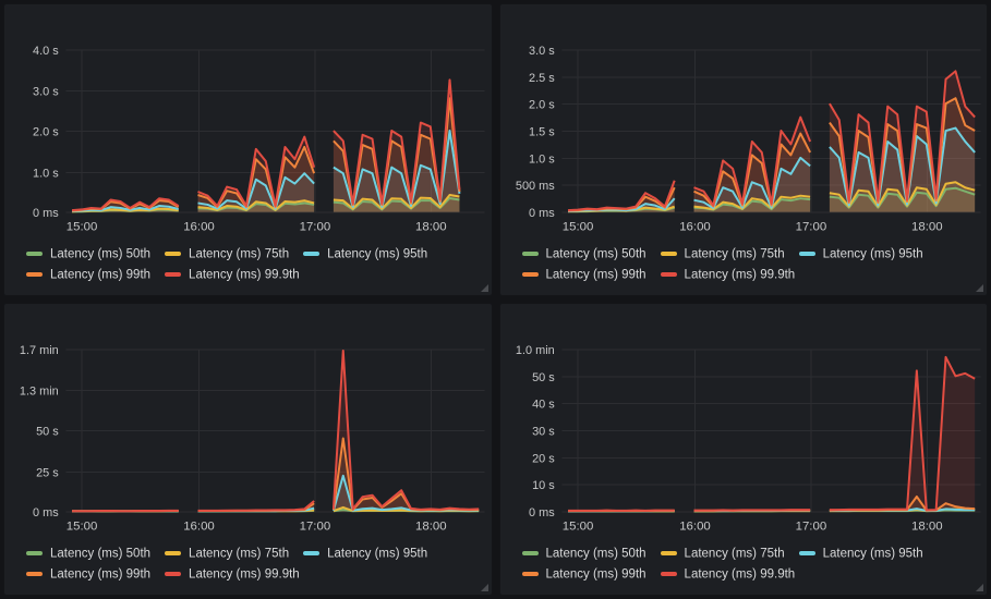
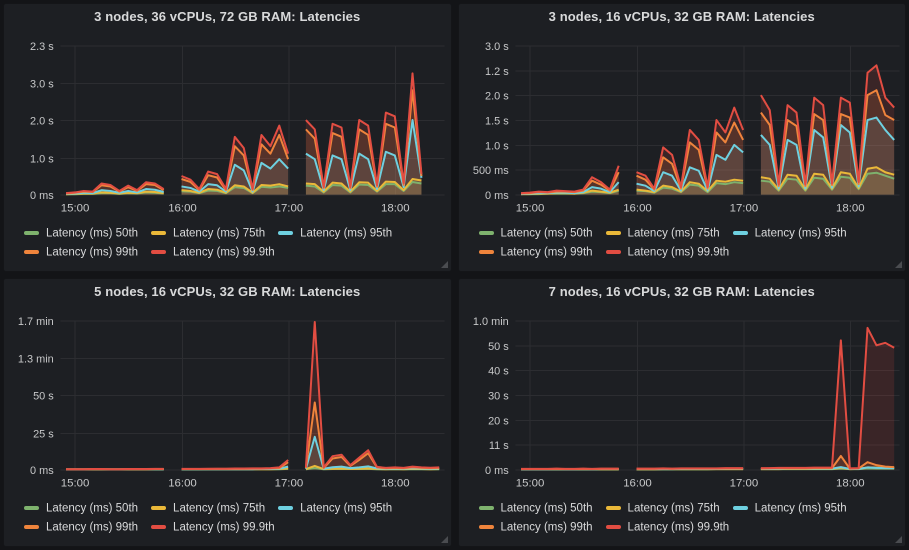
+ 3 nodes, 36 vCPUs, 72 GB RAM: Latencies
  0 ms
  1.0 s
  2.0 s
  3.0 s
- 4.0 s
+ 2.3 s
  15:00
  16:00
  17:00
  18:00
  Latency (ms) 50th Latency (ms) 75th Latency (ms) 95thLatency (ms) 99th Latency (ms) 99.9th
+ 3 nodes, 16 vCPUs, 32 GB RAM: Latencies
  0 ms
  500 ms
  1.0 s
  1.5 s
  2.0 s
- 2.5 s
+ 1.2 s
  3.0 s
  15:00
  16:00
  17:00
  18:00
  Latency (ms) 50th Latency (ms) 75th Latency (ms) 95thLatency (ms) 99th Latency (ms) 99.9th
+ 5 nodes, 16 vCPUs, 32 GB RAM: Latencies
  0 ms
  25 s
  50 s
  1.3 min
  1.7 min
  15:00
  16:00
  17:00
  18:00
  Latency (ms) 50th Latency (ms) 75th Latency (ms) 95thLatency (ms) 99th Latency (ms) 99.9th
+ 7 nodes, 16 vCPUs, 32 GB RAM: Latencies
  0 ms
- 10 s
+ 11 s
  20 s
  30 s
  40 s
  50 s
  1.0 min
  15:00
  16:00
  17:00
  18:00
  Latency (ms) 50th Latency (ms) 75th Latency (ms) 95thLatency (ms) 99th Latency (ms) 99.9th
